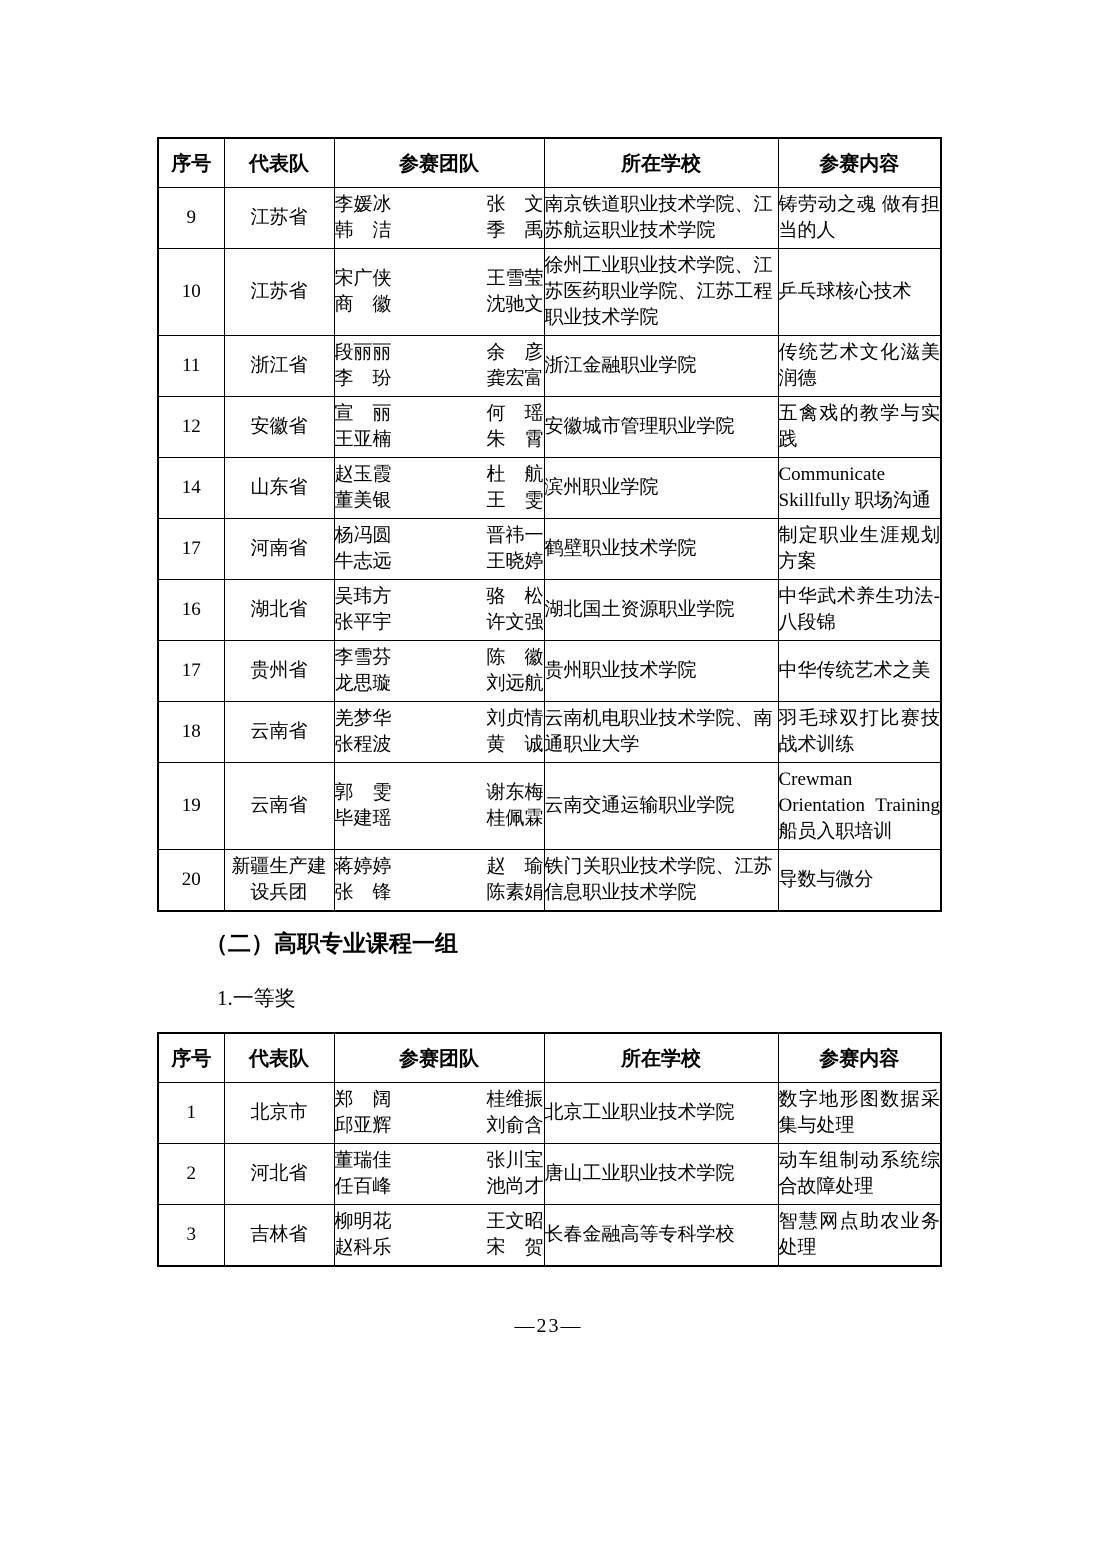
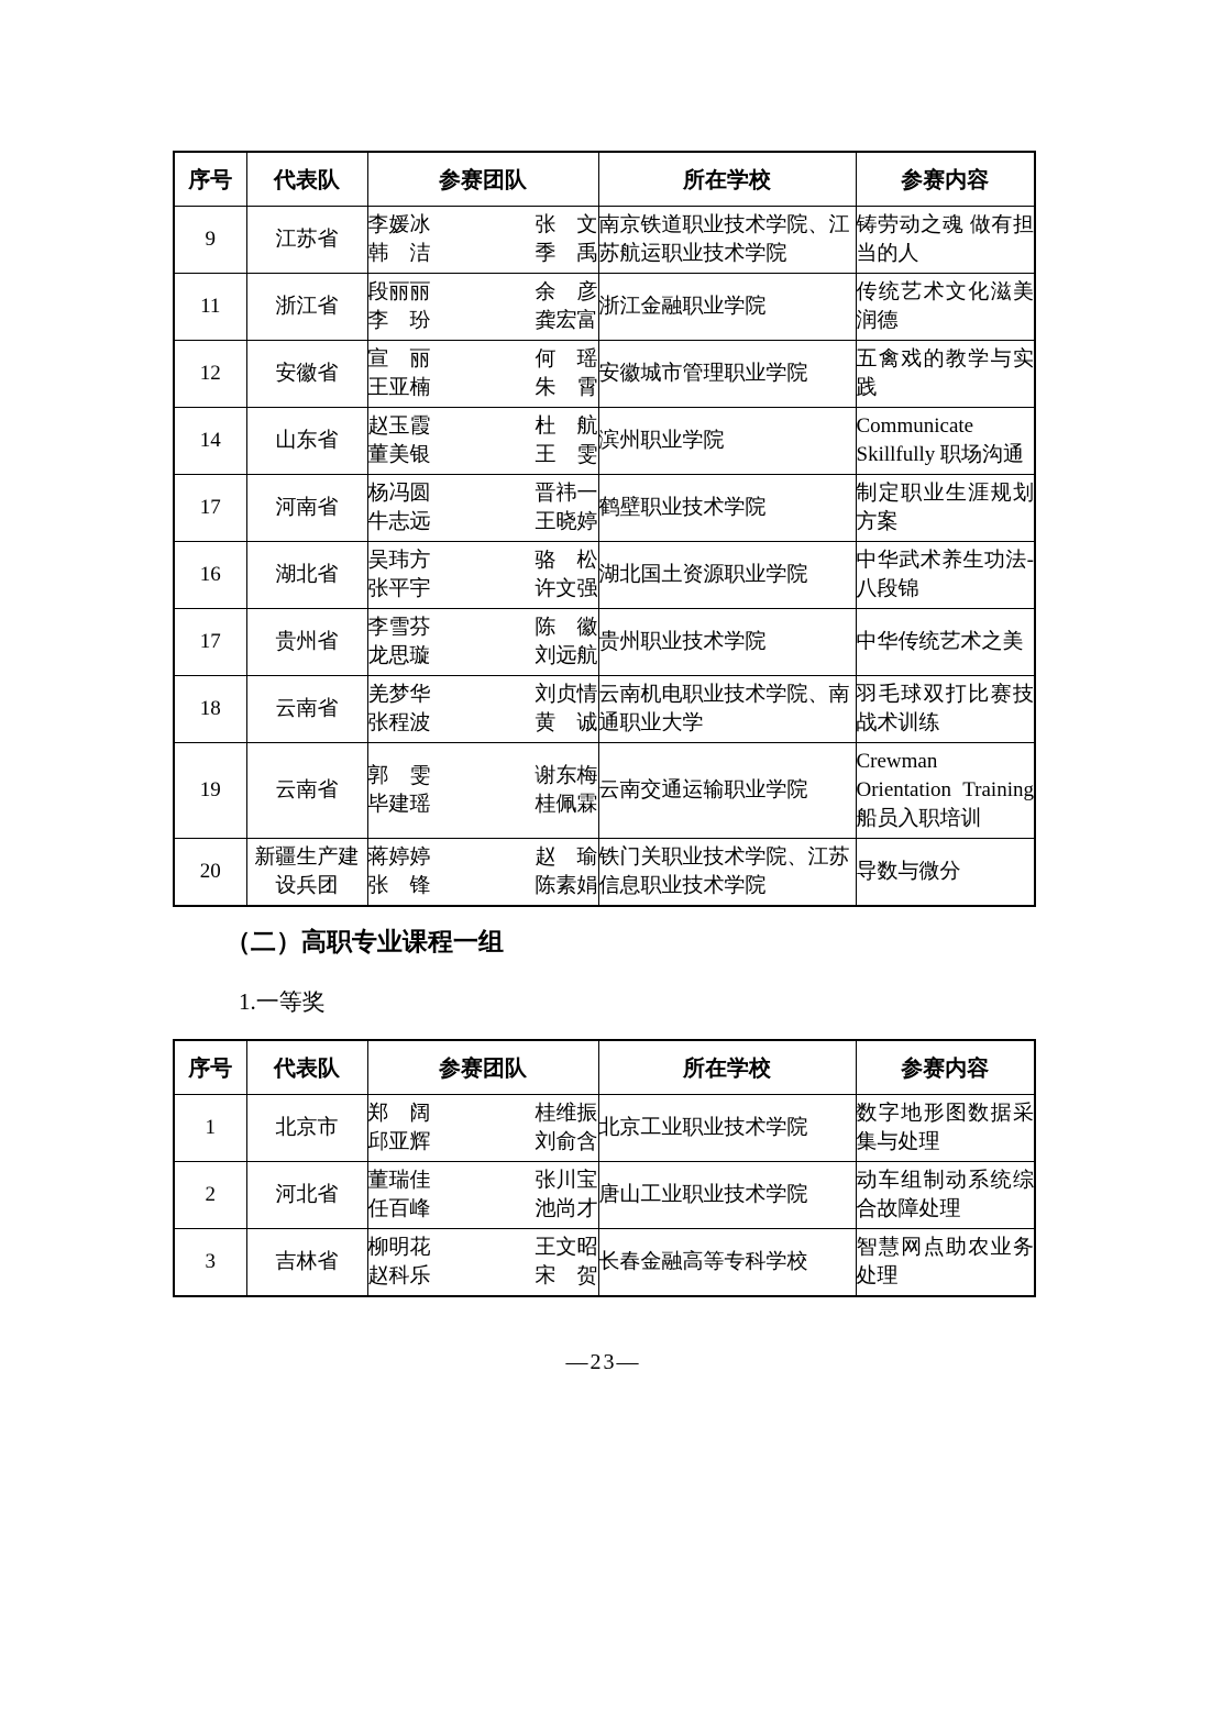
  序号	代表队	参赛团队	所在学校	参赛内容
  9	江苏省	李媛冰 张 文韩 洁 季 禹	南京铁道职业技术学院、江苏航运职业技术学院	铸劳动之魂 做有担当的人
- 10	江苏省	宋广侠 王雪莹商 徽 沈驰文	徐州工业职业技术学院、江苏医药职业学院、江苏工程职业技术学院	乒乓球核心技术
  11	浙江省	段丽丽 余 彦李 玢 龚宏富	浙江金融职业学院	传统艺术文化滋美润德
  12	安徽省	宣 丽 何 瑶王亚楠 朱 霄	安徽城市管理职业学院	五禽戏的教学与实践
  14	山东省	赵玉霞 杜 航董美银 王 雯	滨州职业学院	Communicate Skillfully 职场沟通
  17	河南省	杨冯圆 晋祎一牛志远 王晓婷	鹤壁职业技术学院	制定职业生涯规划方案
  16	湖北省	吴玮方 骆 松张平宇 许文强	湖北国土资源职业学院	中华武术养生功法-八段锦
  17	贵州省	李雪芬 陈 徽龙思璇 刘远航	贵州职业技术学院	中华传统艺术之美
  18	云南省	羌梦华 刘贞情张程波 黄 诚	云南机电职业技术学院、南通职业大学	羽毛球双打比赛技战术训练
  19	云南省	郭 雯 谢东梅毕建瑶 桂佩霖	云南交通运输职业学院	Crewman Orientation Training 船员入职培训
  20	新疆生产建设兵团	蒋婷婷 赵 瑜张 锋 陈素娟	铁门关职业技术学院、江苏信息职业技术学院	导数与微分
  （二）高职专业课程一组
  1.一等奖
  序号	代表队	参赛团队	所在学校	参赛内容
  1	北京市	郑 阔 桂维振邱亚辉 刘俞含	北京工业职业技术学院	数字地形图数据采集与处理
  2	河北省	董瑞佳 张川宝任百峰 池尚才	唐山工业职业技术学院	动车组制动系统综合故障处理
  3	吉林省	柳明花 王文昭赵科乐 宋 贺	长春金融高等专科学校	智慧网点助农业务处理
  —23—
